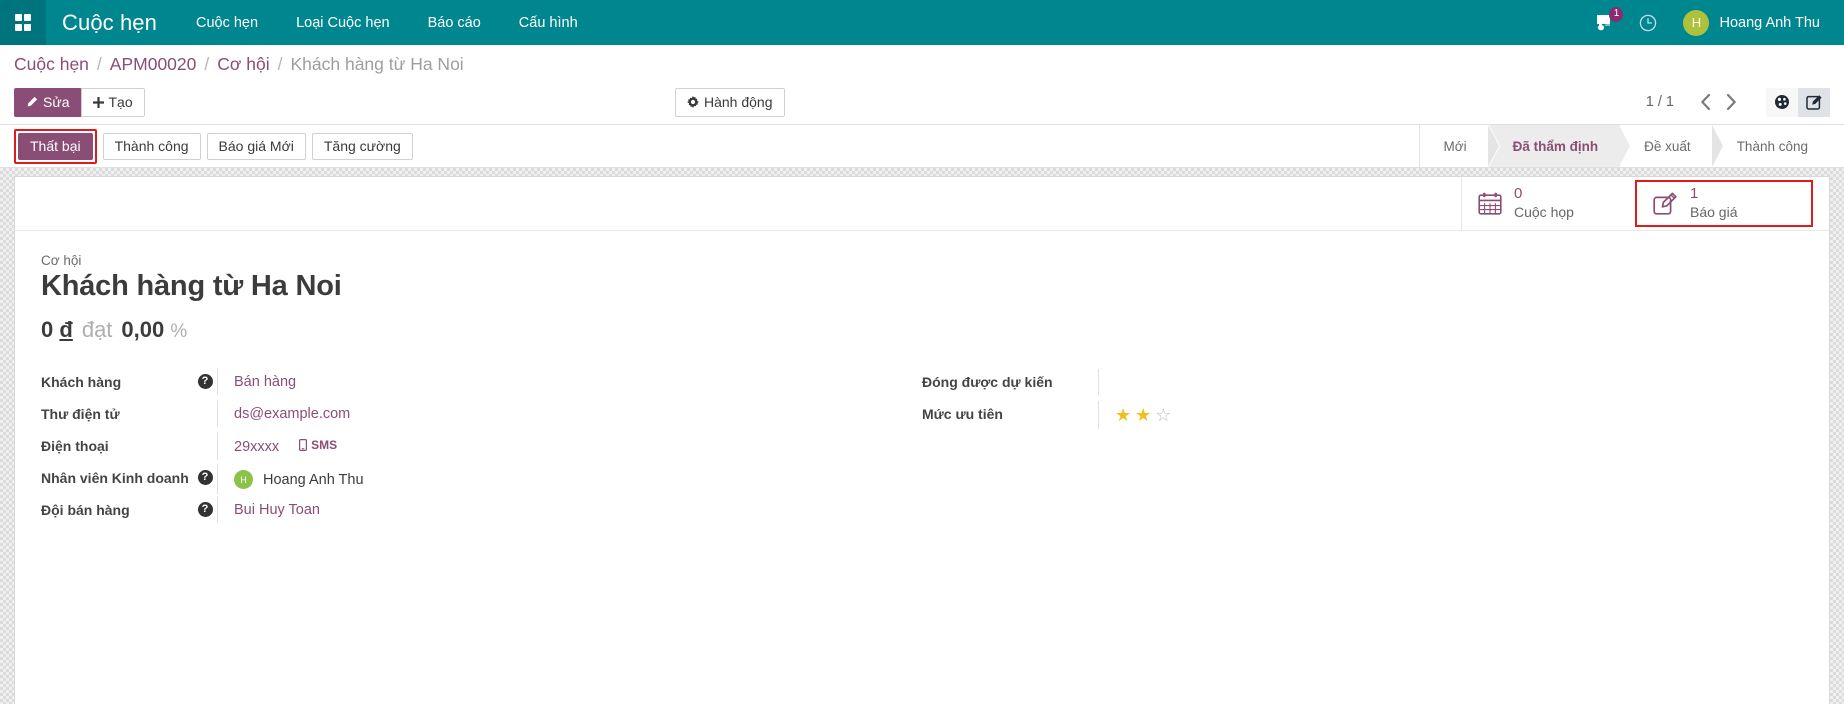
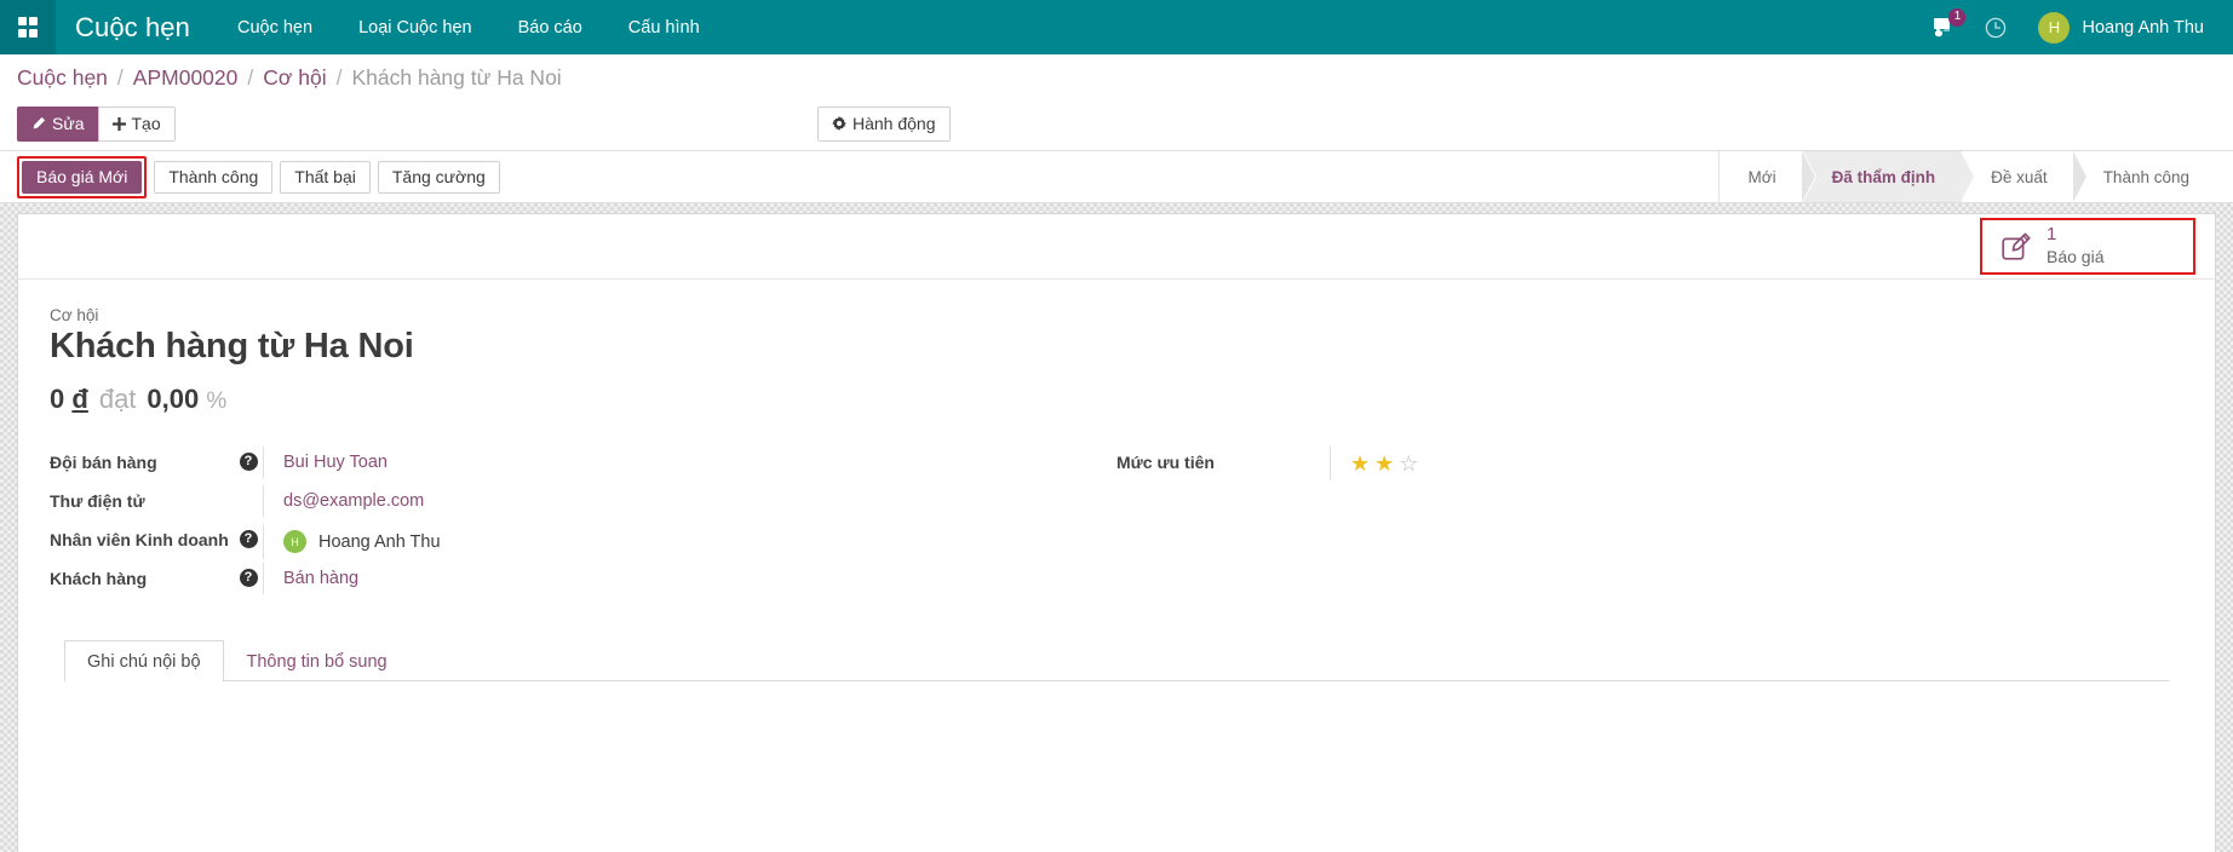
  Cuộc hẹn
  Cuộc hẹn
  Loại Cuộc hẹn
  Báo cáo
  Cấu hình
  1
  H
  Hoang Anh Thu
  Cuộc hẹn
  /
  APM00020
  /
  Cơ hội
  /
  Khách hàng từ Ha Noi
  Sửa
  Tạo
  Hành động
- 1 / 1
- Thất bại
+ Báo giá Mới
  Thành công
- Báo giá Mới
+ Thất bại
  Tăng cường
  Mới
  Đã thẩm định
  Đề xuất
  Thành công
- 0
- Cuộc họp
  1
  Báo giá
  Cơ hội
  Khách hàng từ Ha Noi
  0 đ
  đạt
  0,00 %
- Khách hàng
+ Đội bán hàng
  ?
- Bán hàng
+ Bui Huy Toan
  Thư điện tử
  ds@example.com
- Điện thoại
- 29xxxx
- SMS
  Nhân viên Kinh doanh
  ?
  H
  Hoang Anh Thu
- Đội bán hàng
+ Khách hàng
  ?
- Bui Huy Toan
+ Bán hàng
- Đóng được dự kiến
  Mức ưu tiên
  ★
  ★
  ☆
+ Ghi chú nội bộ
+ Thông tin bổ sung
